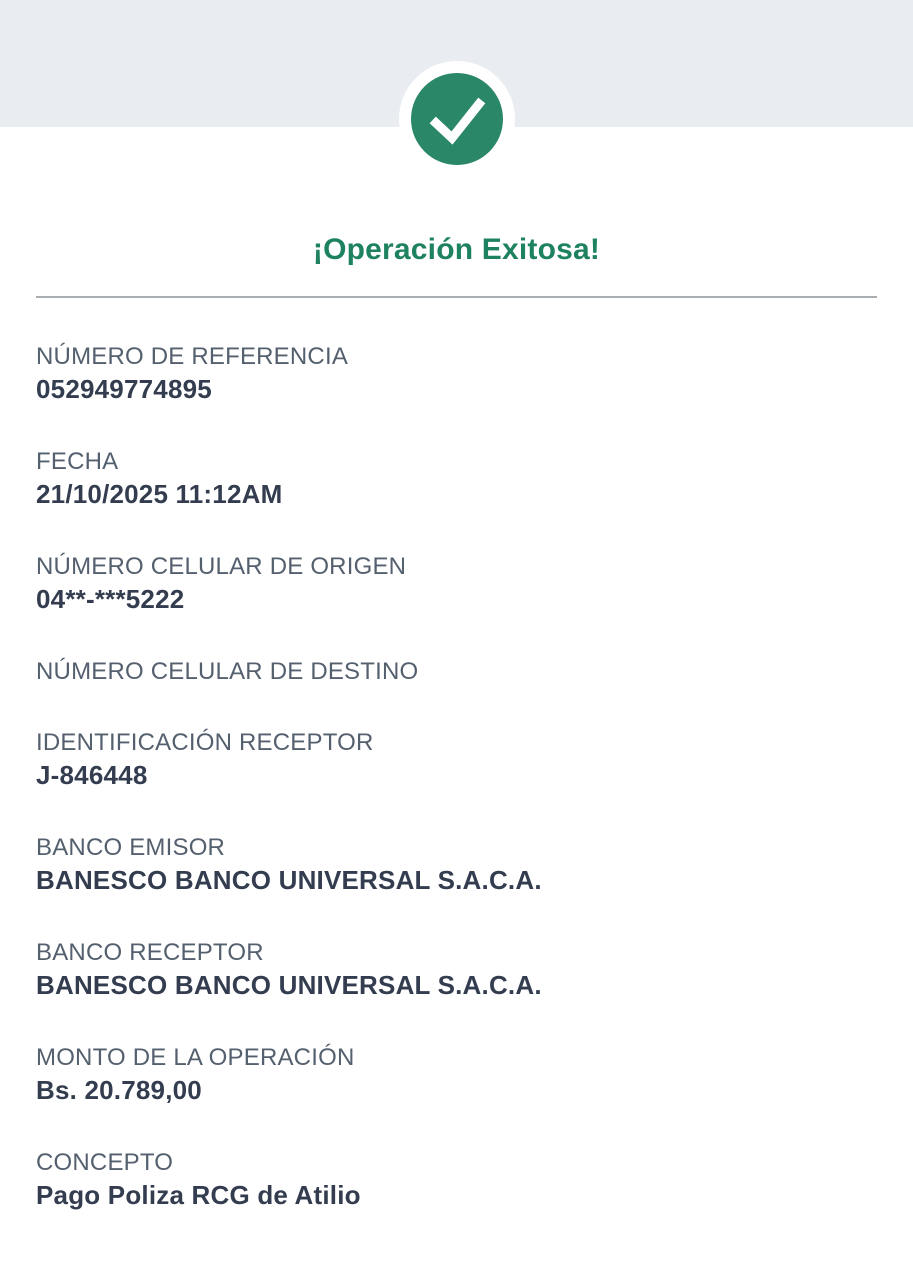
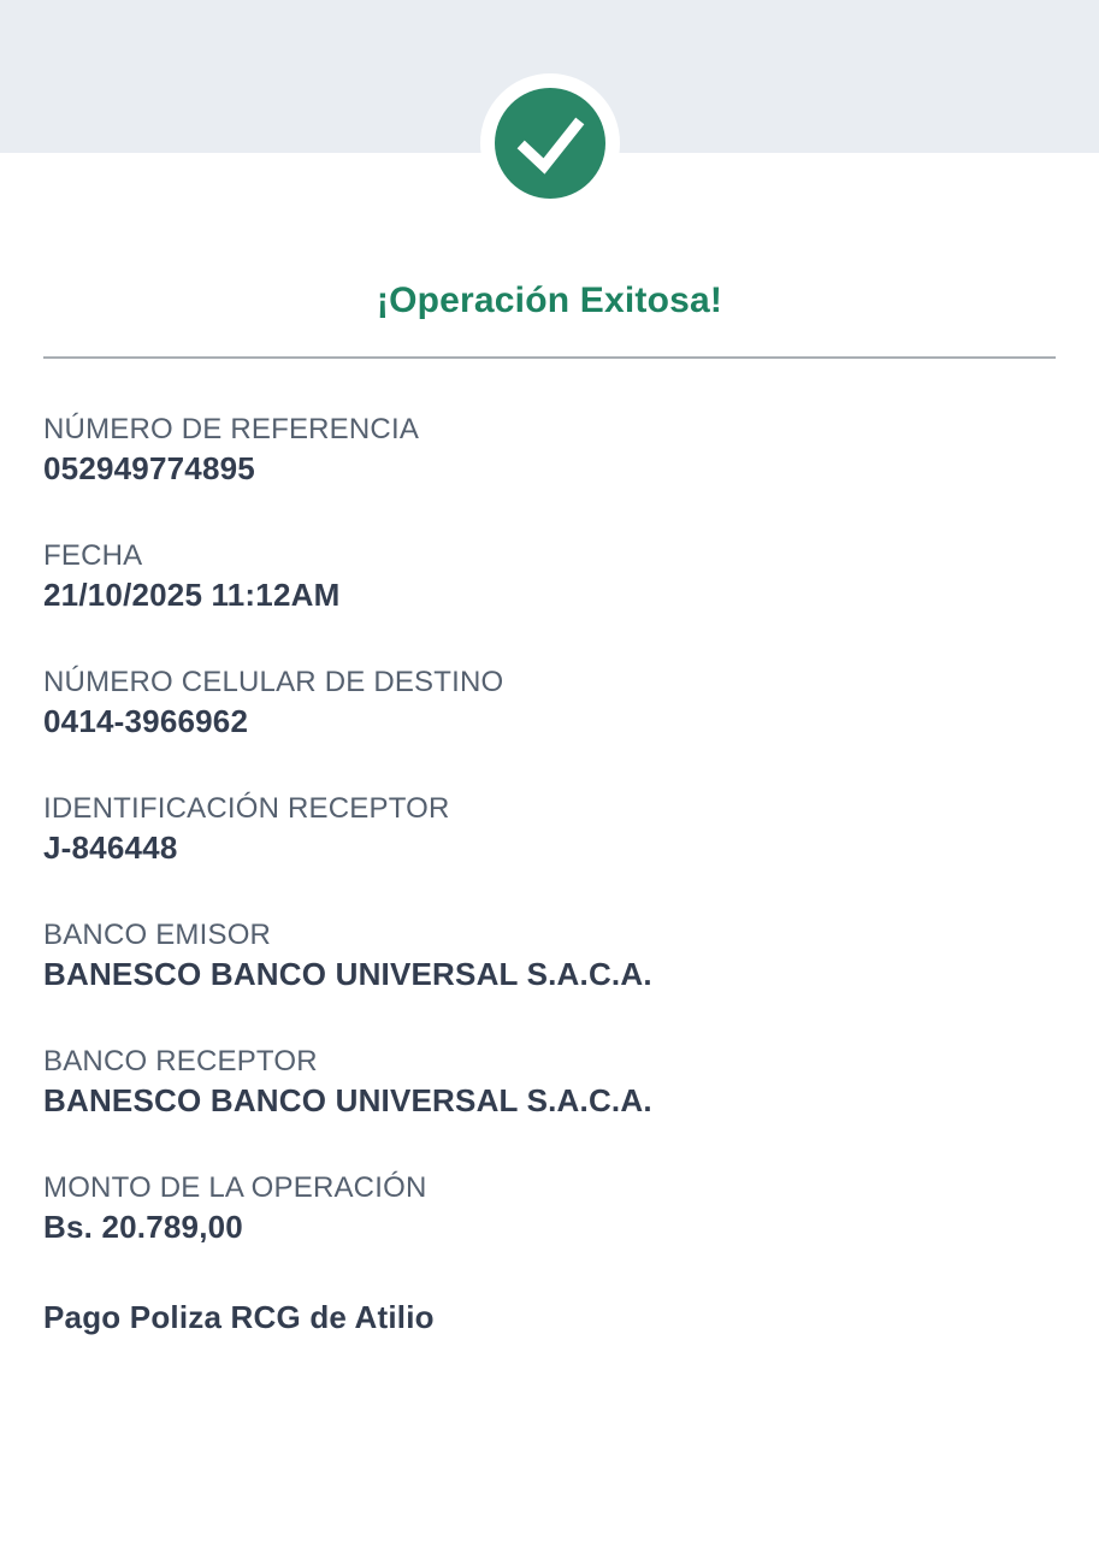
  ¡Operación Exitosa!
  NÚMERO DE REFERENCIA
  052949774895
  FECHA
  21/10/2025 11:12AM
- NÚMERO CELULAR DE ORIGEN
- 04**-***5222
  NÚMERO CELULAR DE DESTINO
+ 0414-3966962
  IDENTIFICACIÓN RECEPTOR
  J-846448
  BANCO EMISOR
  BANESCO BANCO UNIVERSAL S.A.C.A.
  BANCO RECEPTOR
  BANESCO BANCO UNIVERSAL S.A.C.A.
  MONTO DE LA OPERACIÓN
  Bs. 20.789,00
- CONCEPTO
  Pago Poliza RCG de Atilio
